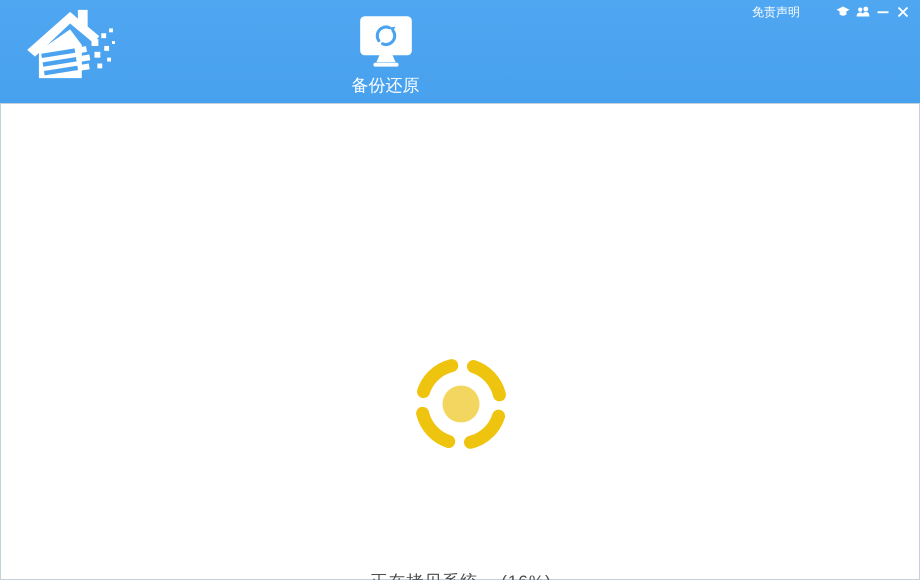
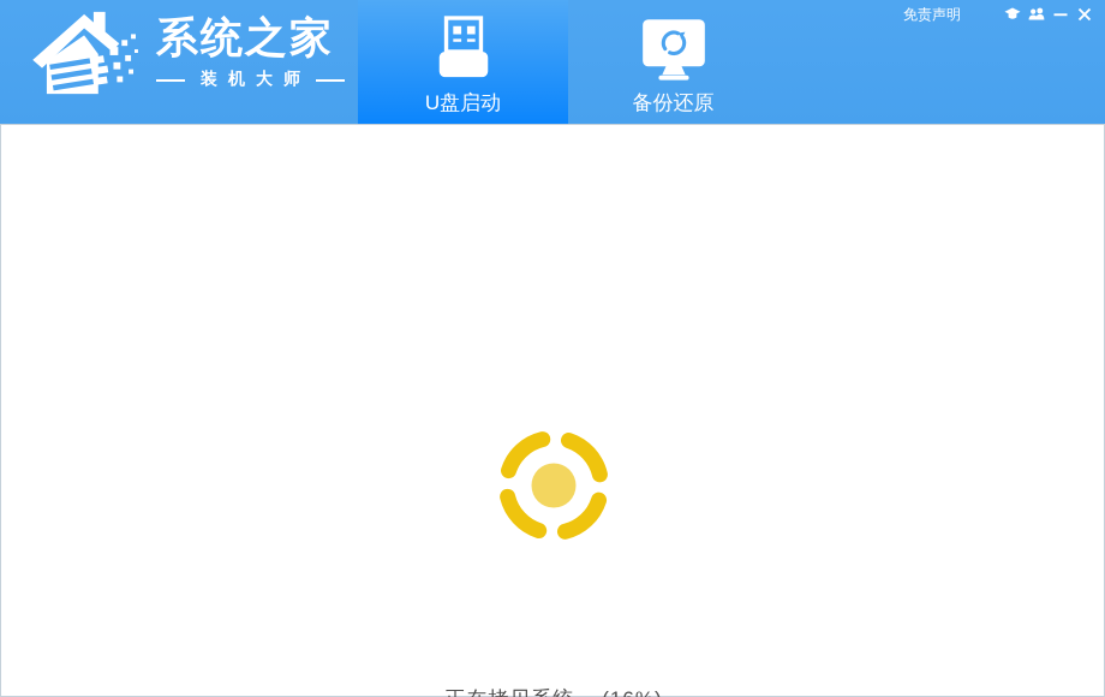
+ 系统之家
+ 装机大师
+ U盘启动
  备份还原
  免责声明
